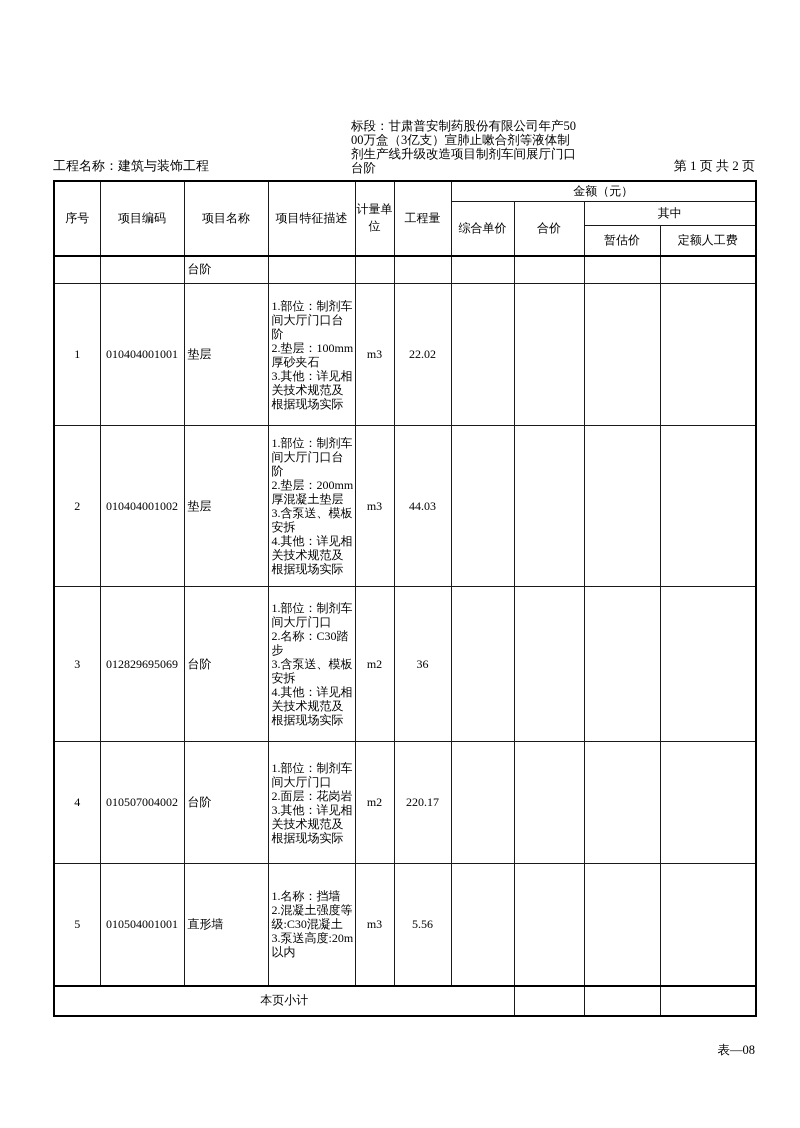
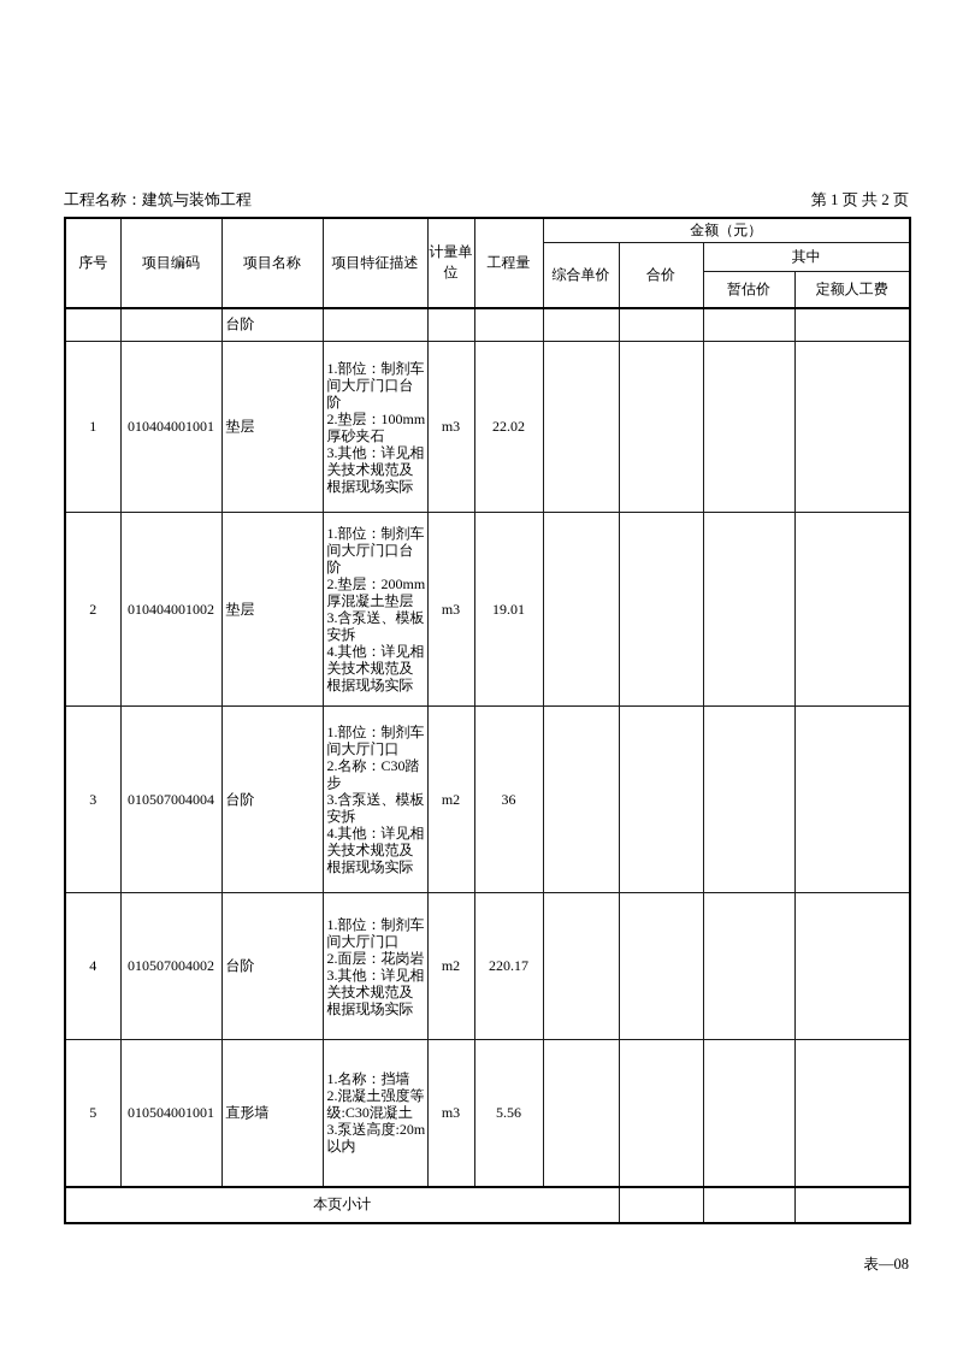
- 标段：甘肃普安制药股份有限公司年产50
- 00万盒（3亿支）宣肺止嗽合剂等液体制
- 剂生产线升级改造项目制剂车间展厅门口
- 台阶
  工程名称：建筑与装饰工程
  第 1 页 共 2 页
  序号	项目编码	项目名称	项目特征描述	计量单位	工程量	金额（元）
  综合单价	合价	其中
  暂估价	定额人工费
  		台阶
  1	010404001001	垫层	1.部位：制剂车间大厅门口台阶 2.垫层：100mm厚砂夹石 3.其他：详见相关技术规范及根据现场实际	m3	22.02
- 2	010404001002	垫层	1.部位：制剂车间大厅门口台阶 2.垫层：200mm厚混凝土垫层 3.含泵送、模板安拆 4.其他：详见相关技术规范及根据现场实际	m3	44.03
+ 2	010404001002	垫层	1.部位：制剂车间大厅门口台阶 2.垫层：200mm厚混凝土垫层 3.含泵送、模板安拆 4.其他：详见相关技术规范及根据现场实际	m3	19.01
- 3	012829695069	台阶	1.部位：制剂车间大厅门口 2.名称：C30踏步 3.含泵送、模板安拆 4.其他：详见相关技术规范及根据现场实际	m2	36
+ 3	010507004004	台阶	1.部位：制剂车间大厅门口 2.名称：C30踏步 3.含泵送、模板安拆 4.其他：详见相关技术规范及根据现场实际	m2	36
  4	010507004002	台阶	1.部位：制剂车间大厅门口 2.面层：花岗岩 3.其他：详见相关技术规范及根据现场实际	m2	220.17
  5	010504001001	直形墙	1.名称：挡墙 2.混凝土强度等级:C30混凝土 3.泵送高度:20m以内	m3	5.56
  本页小计
  表—08
